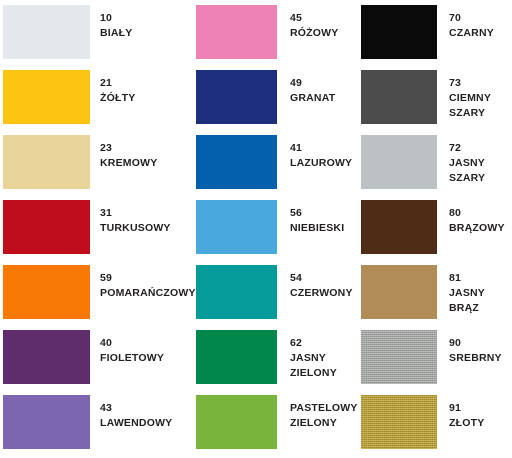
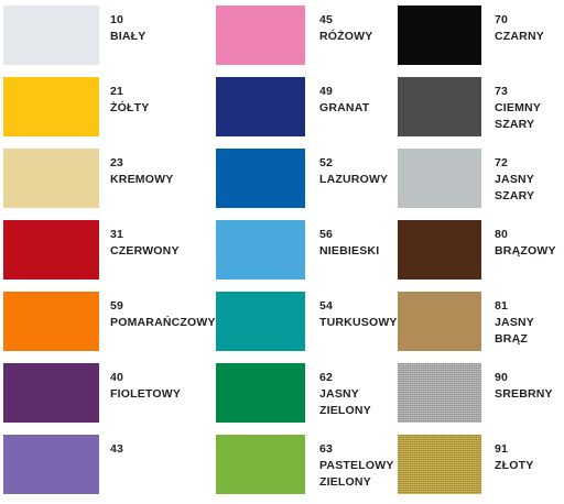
  10
  BIAŁY
  21
  ŻÓŁTY
  23
  KREMOWY
  31
- TURKUSOWY
+ CZERWONY
  59
  POMARAŃCZOWY
  40
  FIOLETOWY
  43
- LAWENDOWY
  45
  RÓŻOWY
  49
  GRANAT
- 41
+ 52
  LAZUROWY
  56
  NIEBIESKI
  54
- CZERWONY
+ TURKUSOWY
  62
  JASNY
  ZIELONY
+ 63
  PASTELOWY
  ZIELONY
  70
  CZARNY
  73
  CIEMNY
  SZARY
  72
  JASNY
  SZARY
  80
  BRĄZOWY
  81
  JASNY
  BRĄZ
  90
  SREBRNY
  91
  ZŁOTY
